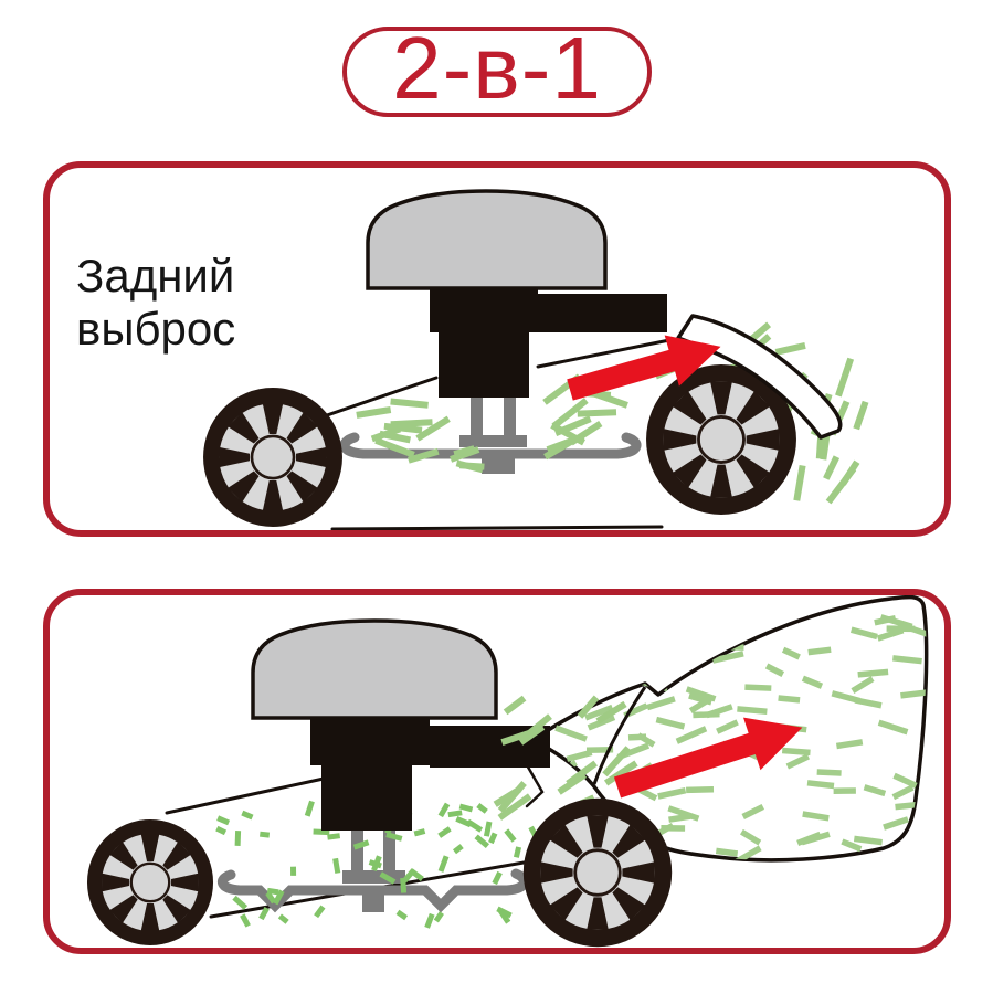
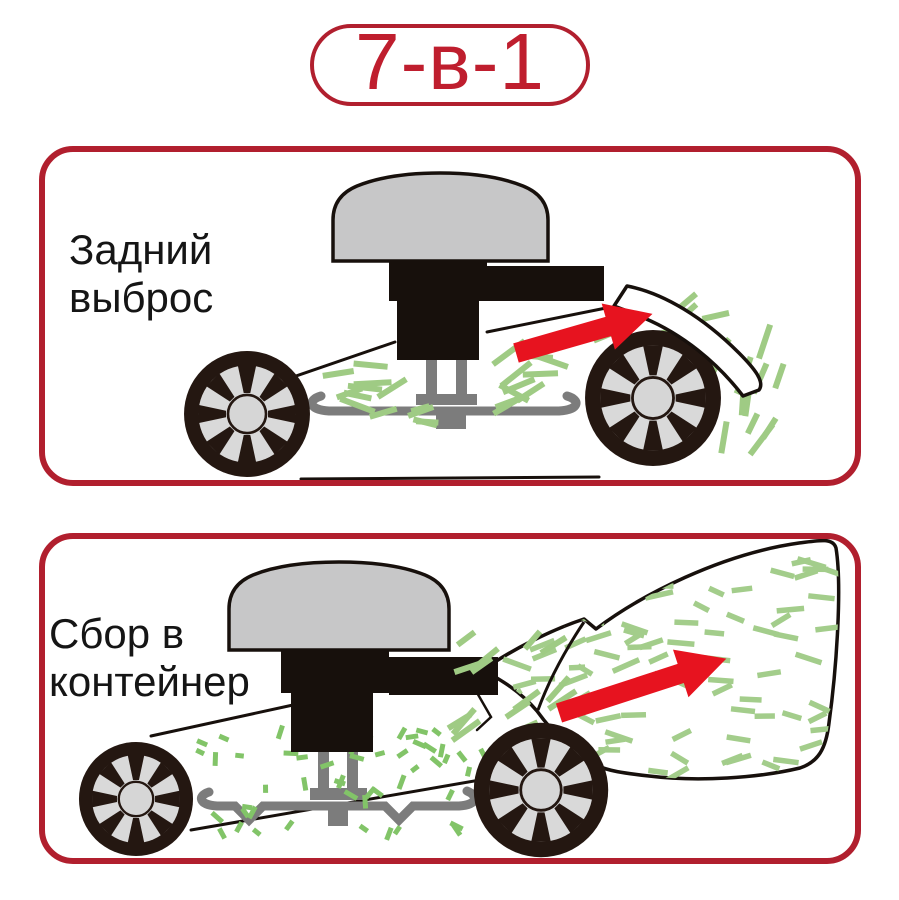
- 2-в-1
+ 7-в-1
  Задний
  выброс
+ Сбор в
+ контейнер
